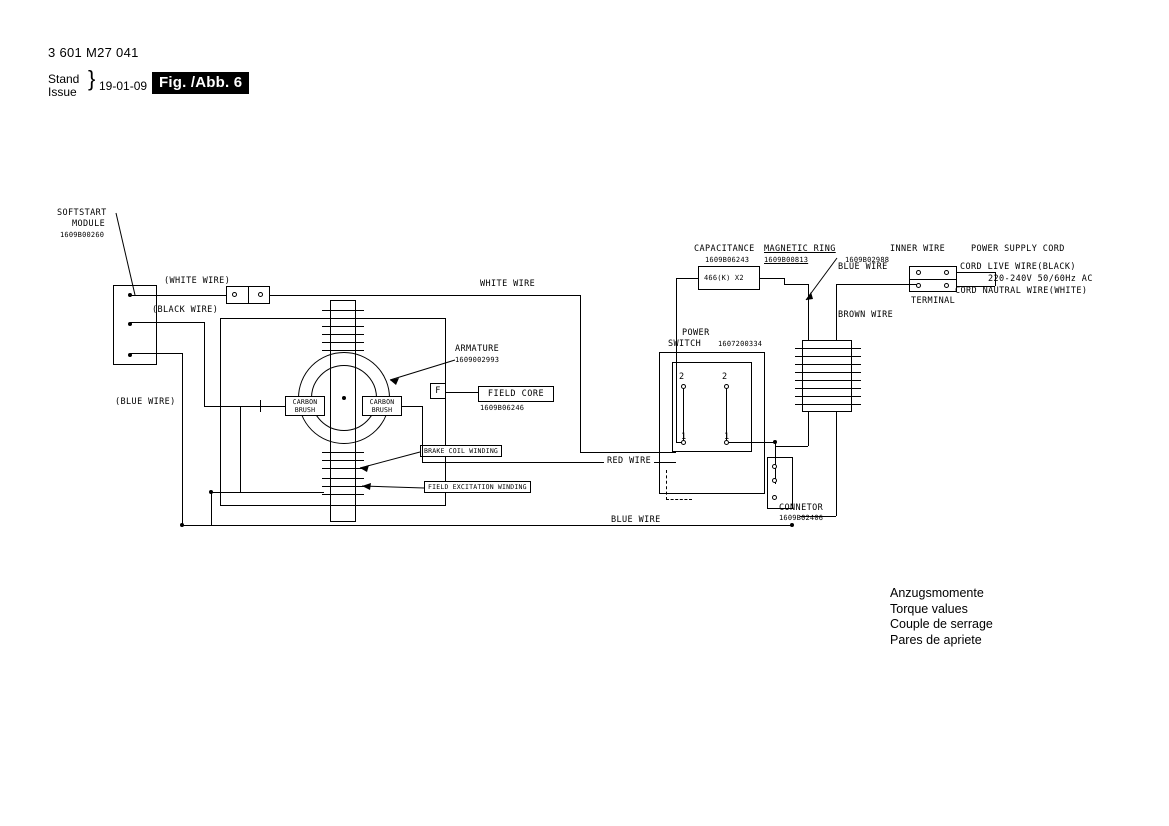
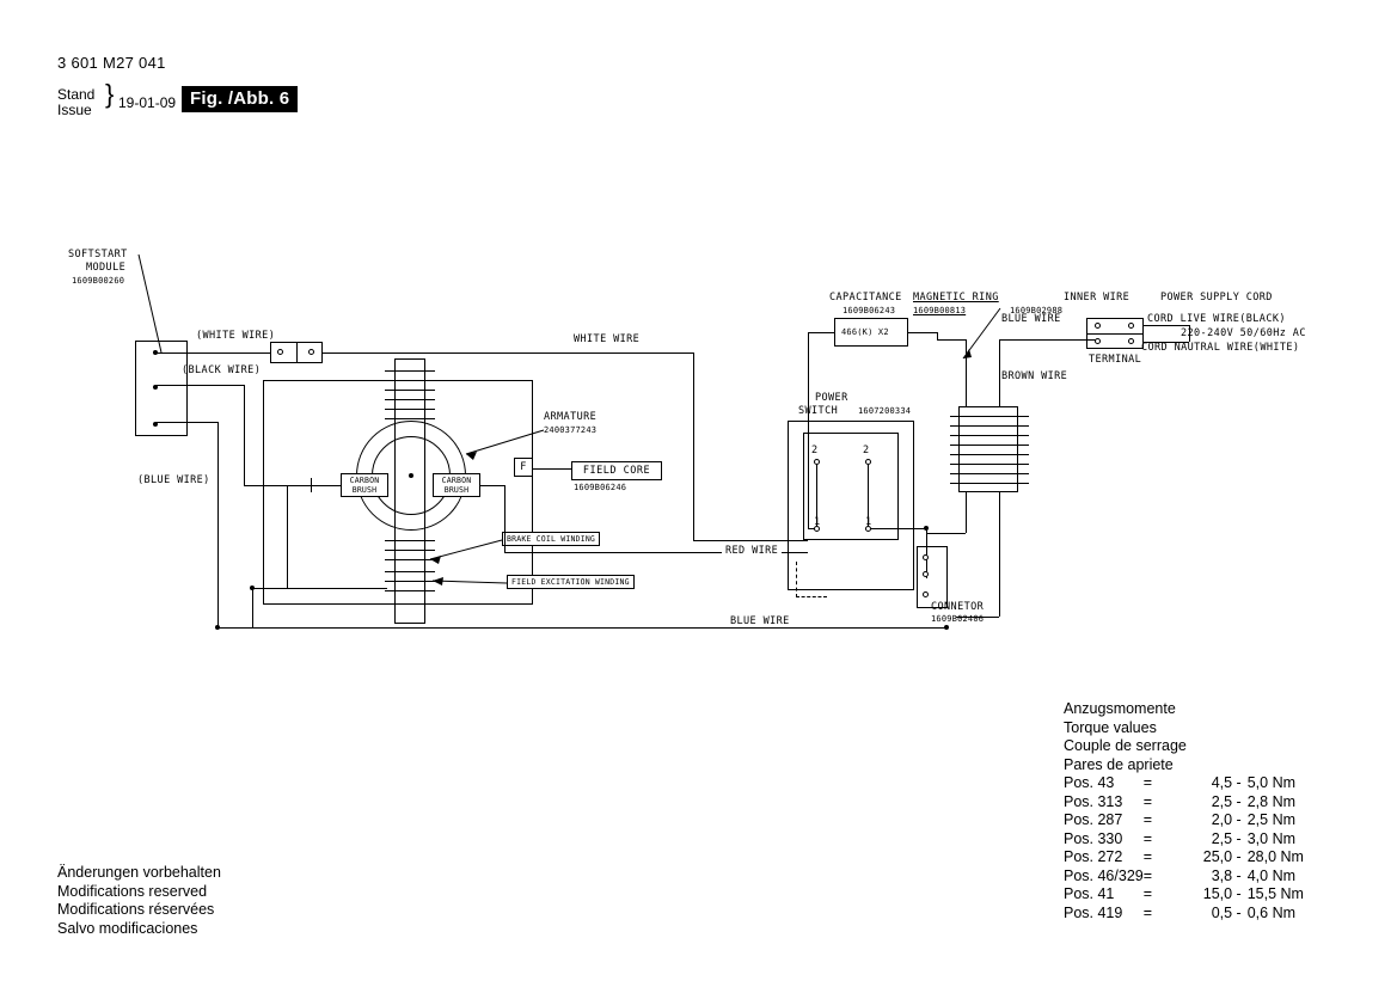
  3 601 M27 041
  Stand
  Issue
  }
  19-01-09
  Fig. /Abb. 6
+ Änderungen vorbehalten
+ Modifications reserved
+ Modifications réservées
+ Salvo modificaciones
  Anzugsmomente
  Torque values
  Couple de serrage
  Pares de apriete
+ Pos. 43	=	4,5 -	5,0 Nm
+ Pos. 313	=	2,5 -	2,8 Nm
+ Pos. 287	=	2,0 -	2,5 Nm
+ Pos. 330	=	2,5 -	3,0 Nm
+ Pos. 272	=	25,0 -	28,0 Nm
+ Pos. 46/329	=	3,8 -	4,0 Nm
+ Pos. 41	=	15,0 -	15,5 Nm
+ Pos. 419	=	0,5 -	0,6 Nm
  SOFTSTART
  MODULE
  1609B00260
  (WHITE WIRE)
  (BLACK WIRE)
  (BLUE WIRE)
  WHITE WIRE
  BLUE WIRE
  CARBON
  BRUSH
  CARBON
  BRUSH
  F
  FIELD CORE
  1609B06246
  ARMATURE
- 1609002993
+ 2400377243
  BRAKE COIL WINDING
  FIELD EXCITATION WINDING
  RED WIRE
  POWER
  SITCH
  1607200334
  2
  2
  CAPACITANCE
  1609B06243
  466(K) X2
  MAGNETIC RING
  1609B00813
  INNER WIRE
  1609B02988
  BLUE WIRE
  BROWN WIRE
  TERMINAL
  POWER SUPPLY CORD
  CORD LIVE WIRE(BLACK)
  220-240V 50/60Hz AC
  CORD NAUTRAL WIRE(WHITE)
  CONNETOR
  1609B02406
